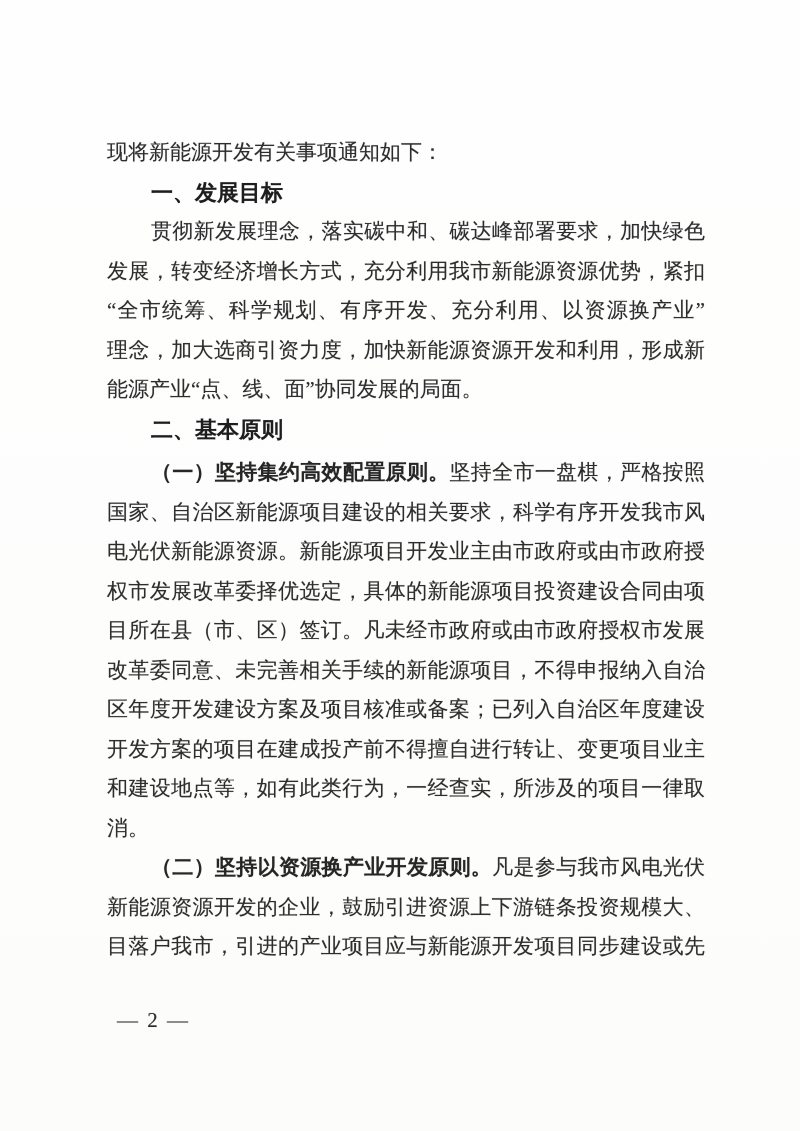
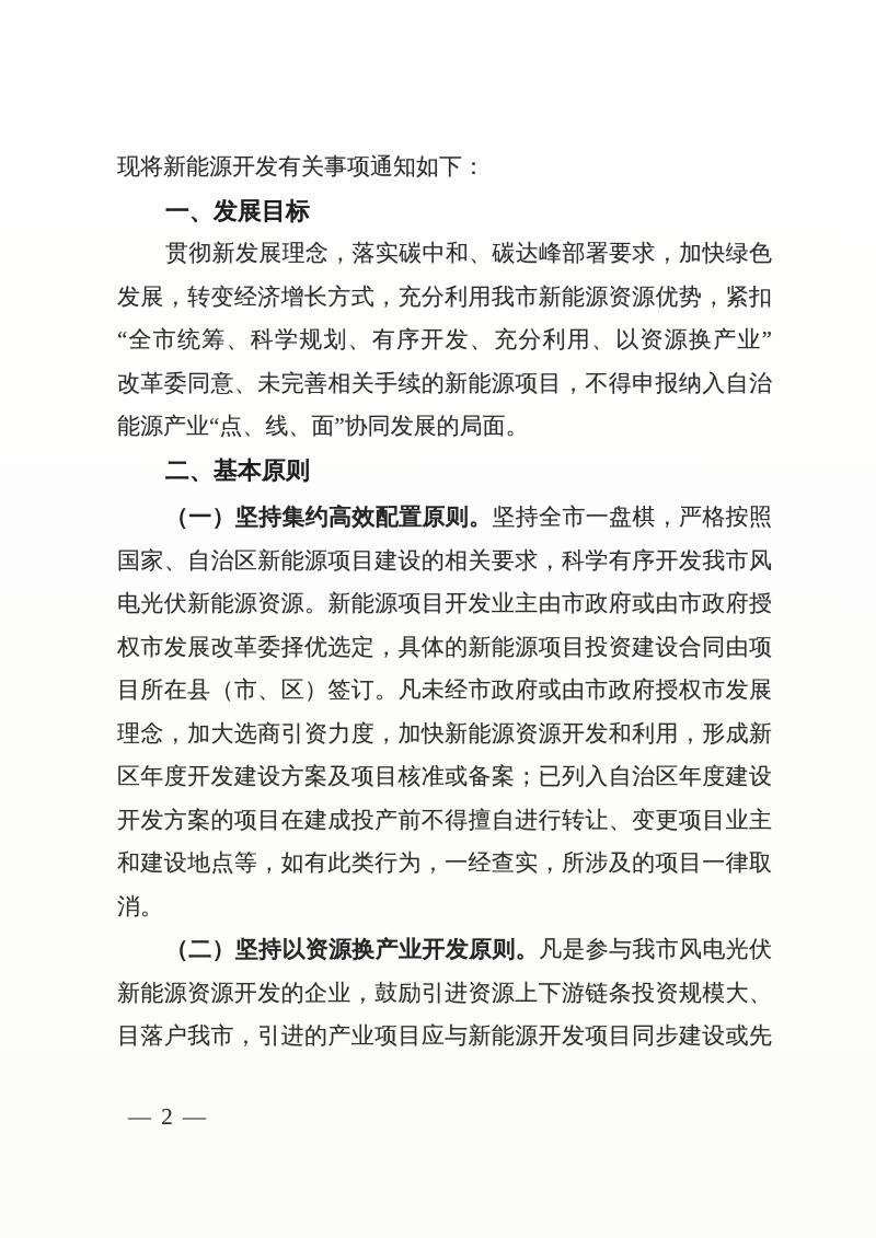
  现将新能源开发有关事项通知如下：
  一、发展目标
  贯彻新发展理念，落实碳中和、碳达峰部署要求，加快绿色
  发展，转变经济增长方式，充分利用我市新能源资源优势，紧扣
  “全市统筹、科学规划、有序开发、充分利用、以资源换产业”
- 理念，加大选商引资力度，加快新能源资源开发和利用，形成新
+ 改革委同意、未完善相关手续的新能源项目，不得申报纳入自治
  能源产业“点、线、面”协同发展的局面。
  二、基本原则
  （一）坚持集约高效配置原则。坚持全市一盘棋，严格按照
  国家、自治区新能源项目建设的相关要求，科学有序开发我市风
  电光伏新能源资源。新能源项目开发业主由市政府或由市政府授
  权市发展改革委择优选定，具体的新能源项目投资建设合同由项
  目所在县（市、区）签订。凡未经市政府或由市政府授权市发展
- 改革委同意、未完善相关手续的新能源项目，不得申报纳入自治
+ 理念，加大选商引资力度，加快新能源资源开发和利用，形成新
  区年度开发建设方案及项目核准或备案；已列入自治区年度建设
  开发方案的项目在建成投产前不得擅自进行转让、变更项目业主
  和建设地点等，如有此类行为，一经查实，所涉及的项目一律取
  消。
  （二）坚持以资源换产业开发原则。凡是参与我市风电光伏
  新能源资源开发的企业，鼓励引进资源上下游链条投资规模大、
  目落户我市，引进的产业项目应与新能源开发项目同步建设或先
  — 2 —
